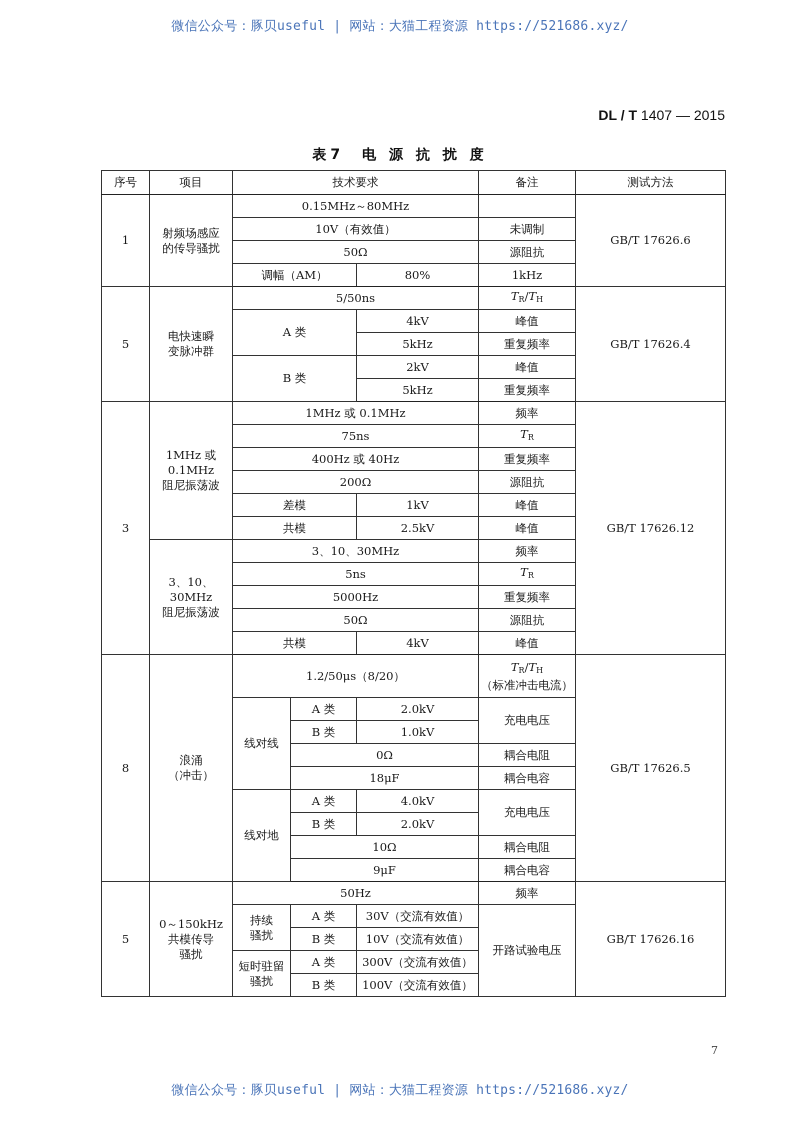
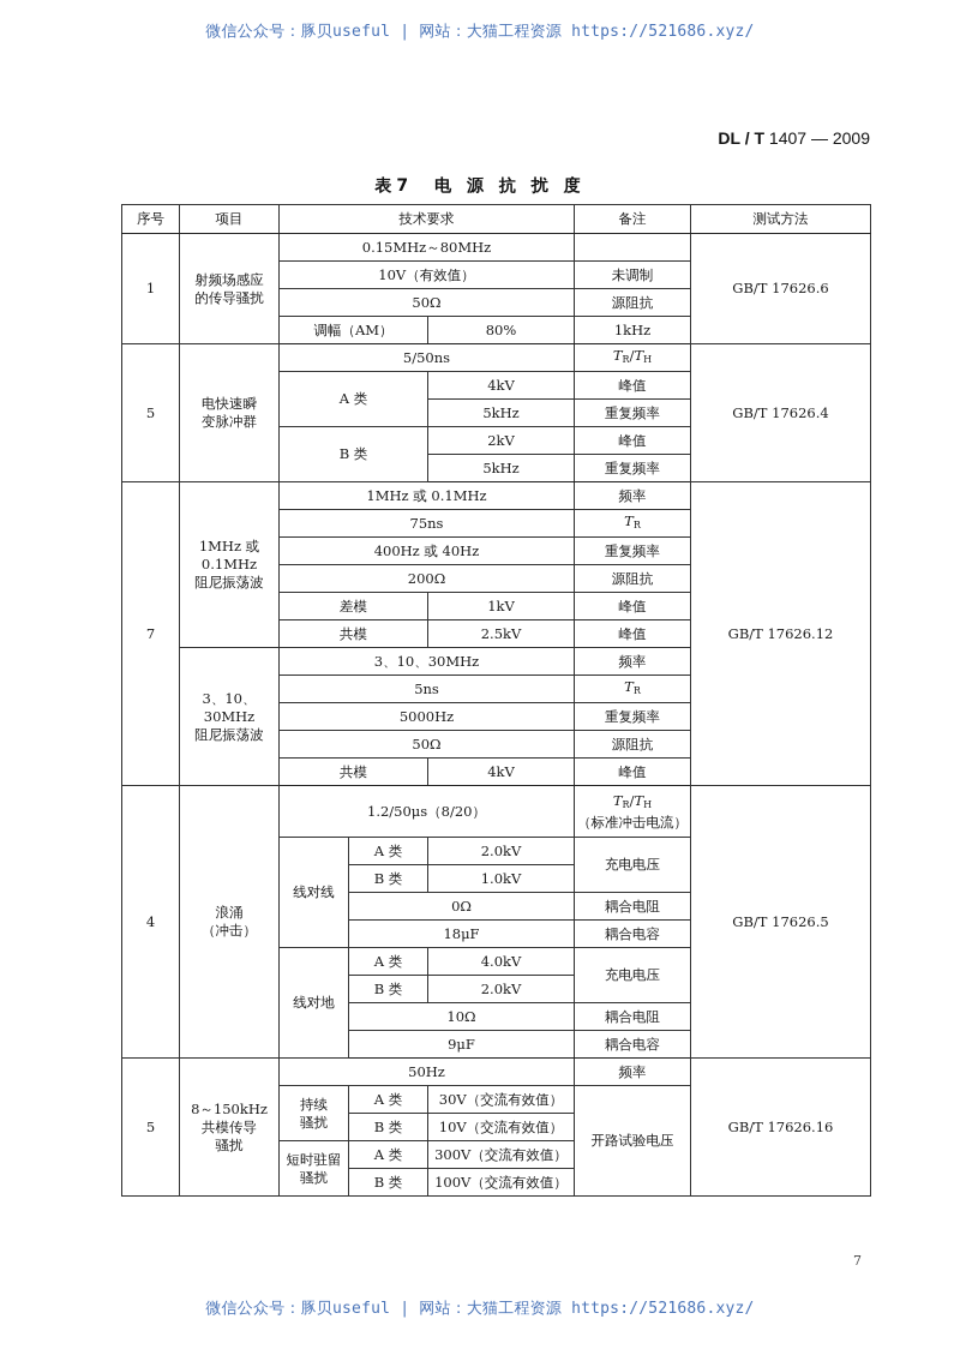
  微信公众号：豚贝useful | 网站：大猫工程资源 https://521686.xyz/
- DL / T 1407 — 2015
+ DL / T 1407 — 2009
  表7 电 源 抗 扰 度
  序号	项目	技术要求	备注	测试方法
  1	射频场感应的传导骚扰	0.15MHz～80MHz		GB/T 17626.6
  10V（有效值）	未调制
  50Ω	源阻抗
  调幅（AM）	80%	1kHz
  5	电快速瞬变脉冲群	5/50ns	TR/TH	GB/T 17626.4
  A 类	4kV	峰值
  5kHz	重复频率
  B 类	2kV	峰值
  5kHz	重复频率
- 3	1MHz 或 0.1MHz 阻尼振荡波	1MHz 或 0.1MHz	频率	GB/T 17626.12
+ 7	1MHz 或 0.1MHz 阻尼振荡波	1MHz 或 0.1MHz	频率	GB/T 17626.12
  75ns	TR
  400Hz 或 40Hz	重复频率
  200Ω	源阻抗
  差模	1kV	峰值
  共模	2.5kV	峰值
  3、10、30MHz 阻尼振荡波	3、10、30MHz	频率
  5ns	TR
  5000Hz	重复频率
  50Ω	源阻抗
  共模	4kV	峰值
- 8	浪涌 （冲击）	1.2/50μs（8/20）	TR/TH （标准冲击电流）	GB/T 17626.5
+ 4	浪涌 （冲击）	1.2/50μs（8/20）	TR/TH （标准冲击电流）	GB/T 17626.5
  线对线	A 类	2.0kV	充电电压
  B 类	1.0kV
  0Ω	耦合电阻
  18μF	耦合电容
  线对地	A 类	4.0kV	充电电压
  B 类	2.0kV
  10Ω	耦合电阻
  9μF	耦合电容
- 5	0～150kHz 共模传导 骚扰	50Hz	频率	GB/T 17626.16
+ 5	8～150kHz 共模传导 骚扰	50Hz	频率	GB/T 17626.16
  持续 骚扰	A 类	30V（交流有效值）	开路试验电压
  B 类	10V（交流有效值）
  短时驻留 骚扰	A 类	300V（交流有效值）
  B 类	100V（交流有效值）
  7
  微信公众号：豚贝useful | 网站：大猫工程资源 https://521686.xyz/
